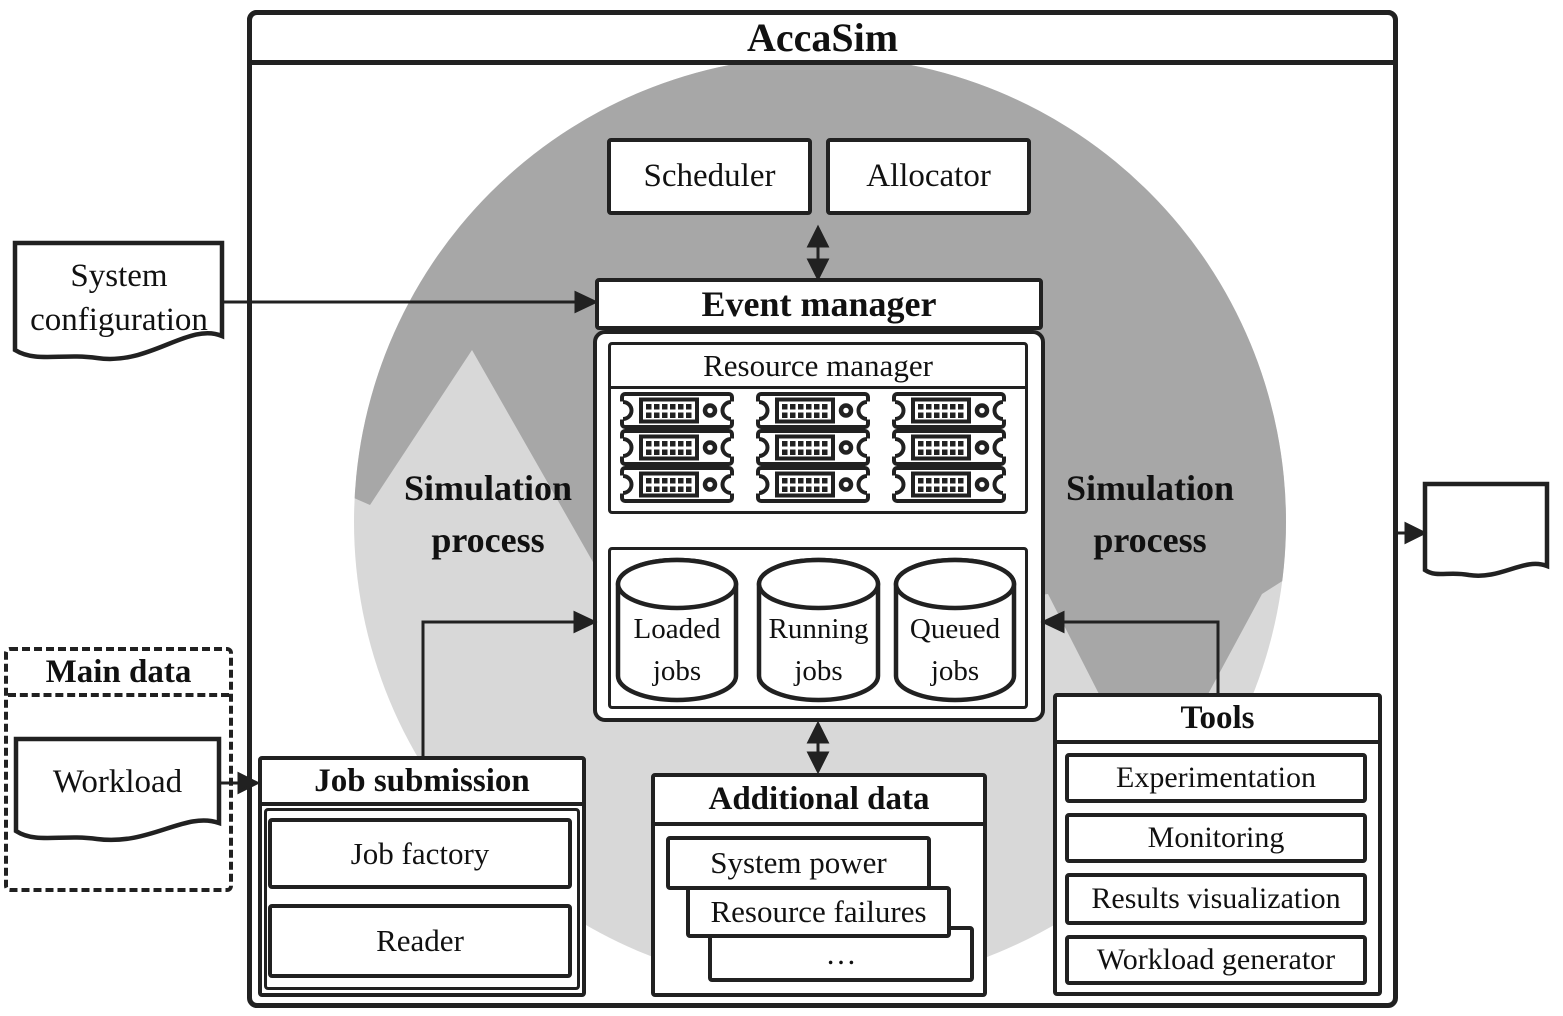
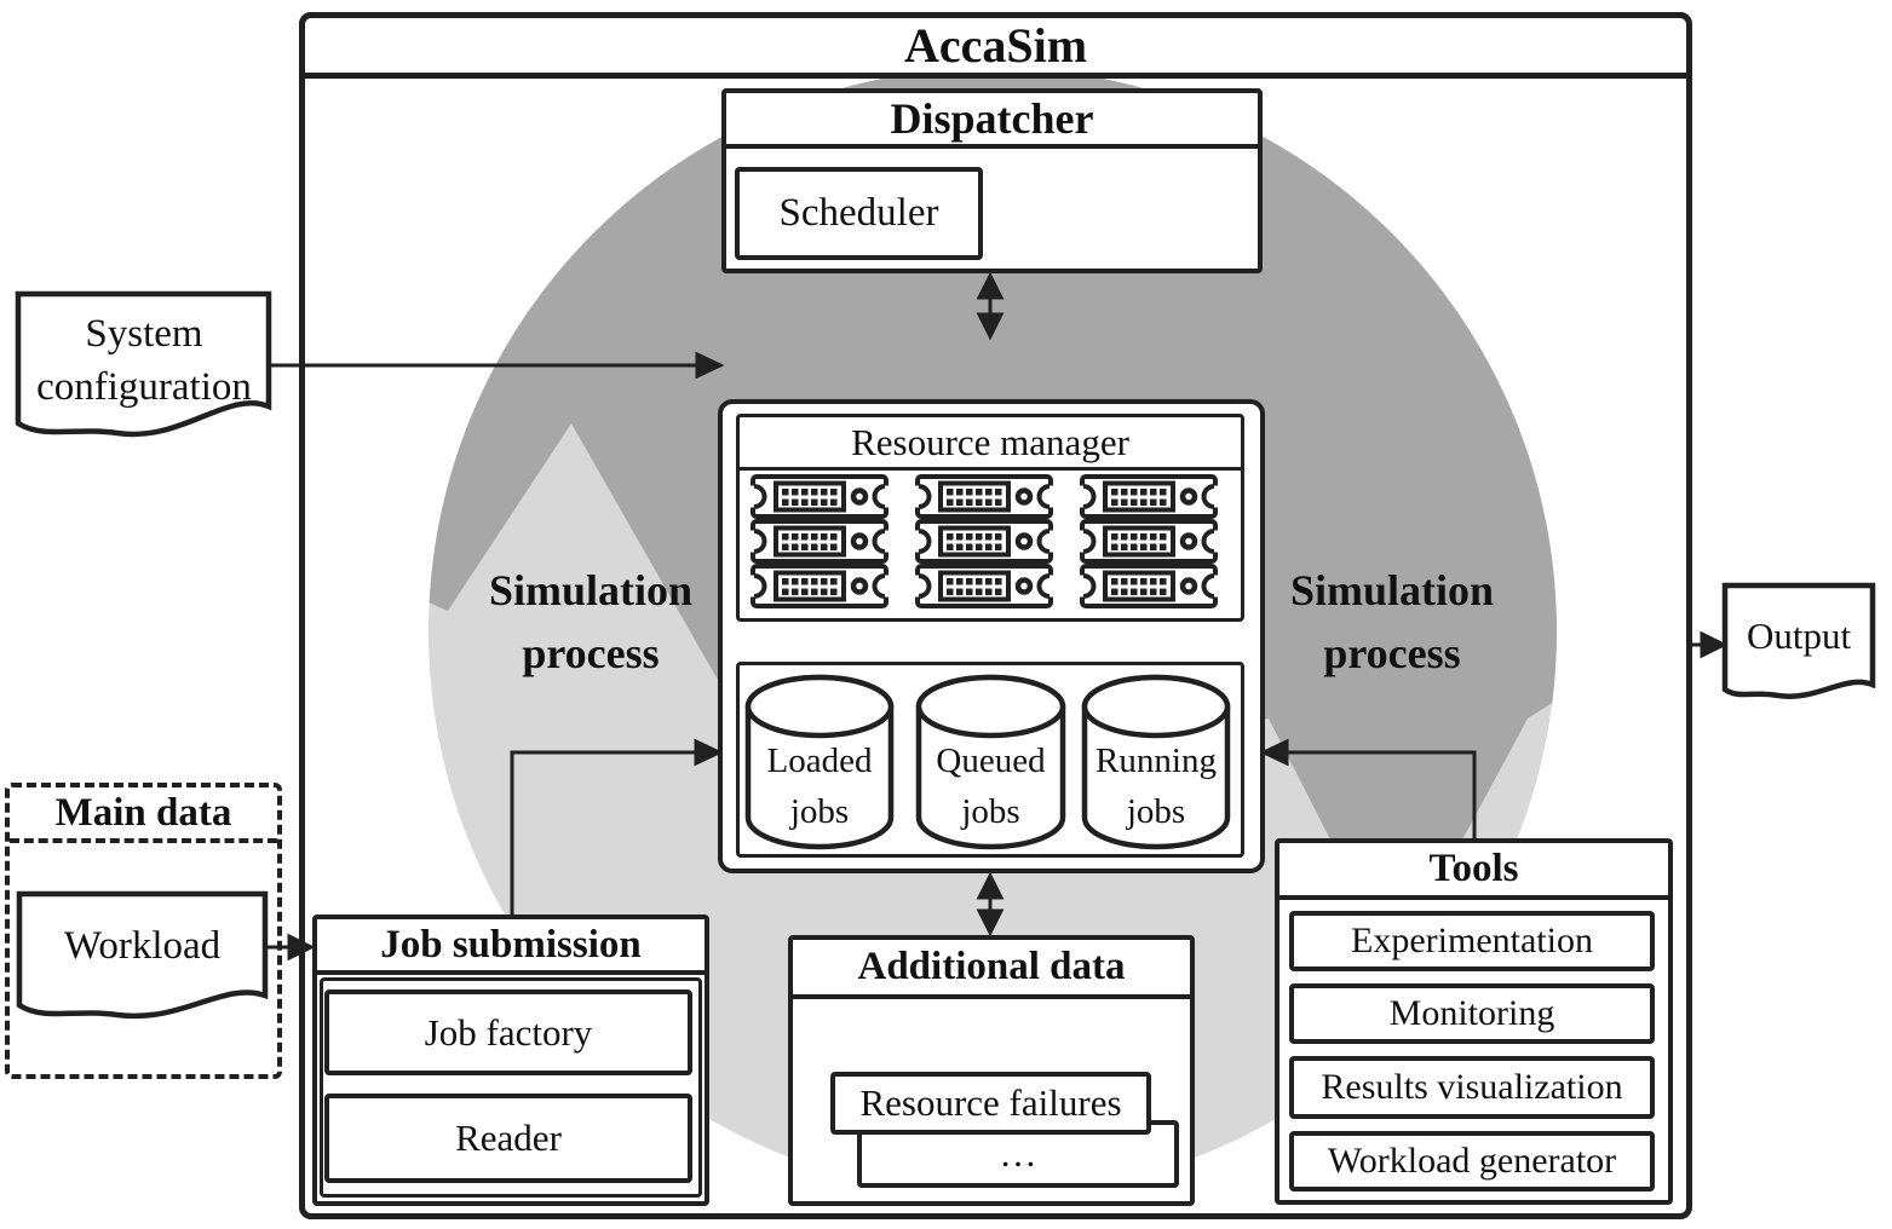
  AccaSim
+ Dispatcher
  Scheduler
- Allocator
- Event manager
  Resource manager
  Job submission
  Job factory
  Reader
  Additional data
  …
  Resource failures
- System power
  Tools
  Experimentation
  Monitoring
  Results visualization
  Workload generator
  Main data
  Simulation
  process
  Simulation
  process
  System
  configuration
  Workload
+ Output
  Loaded
  jobs
- Running
+ Queued
  jobs
- Queued
+ Running
  jobs
